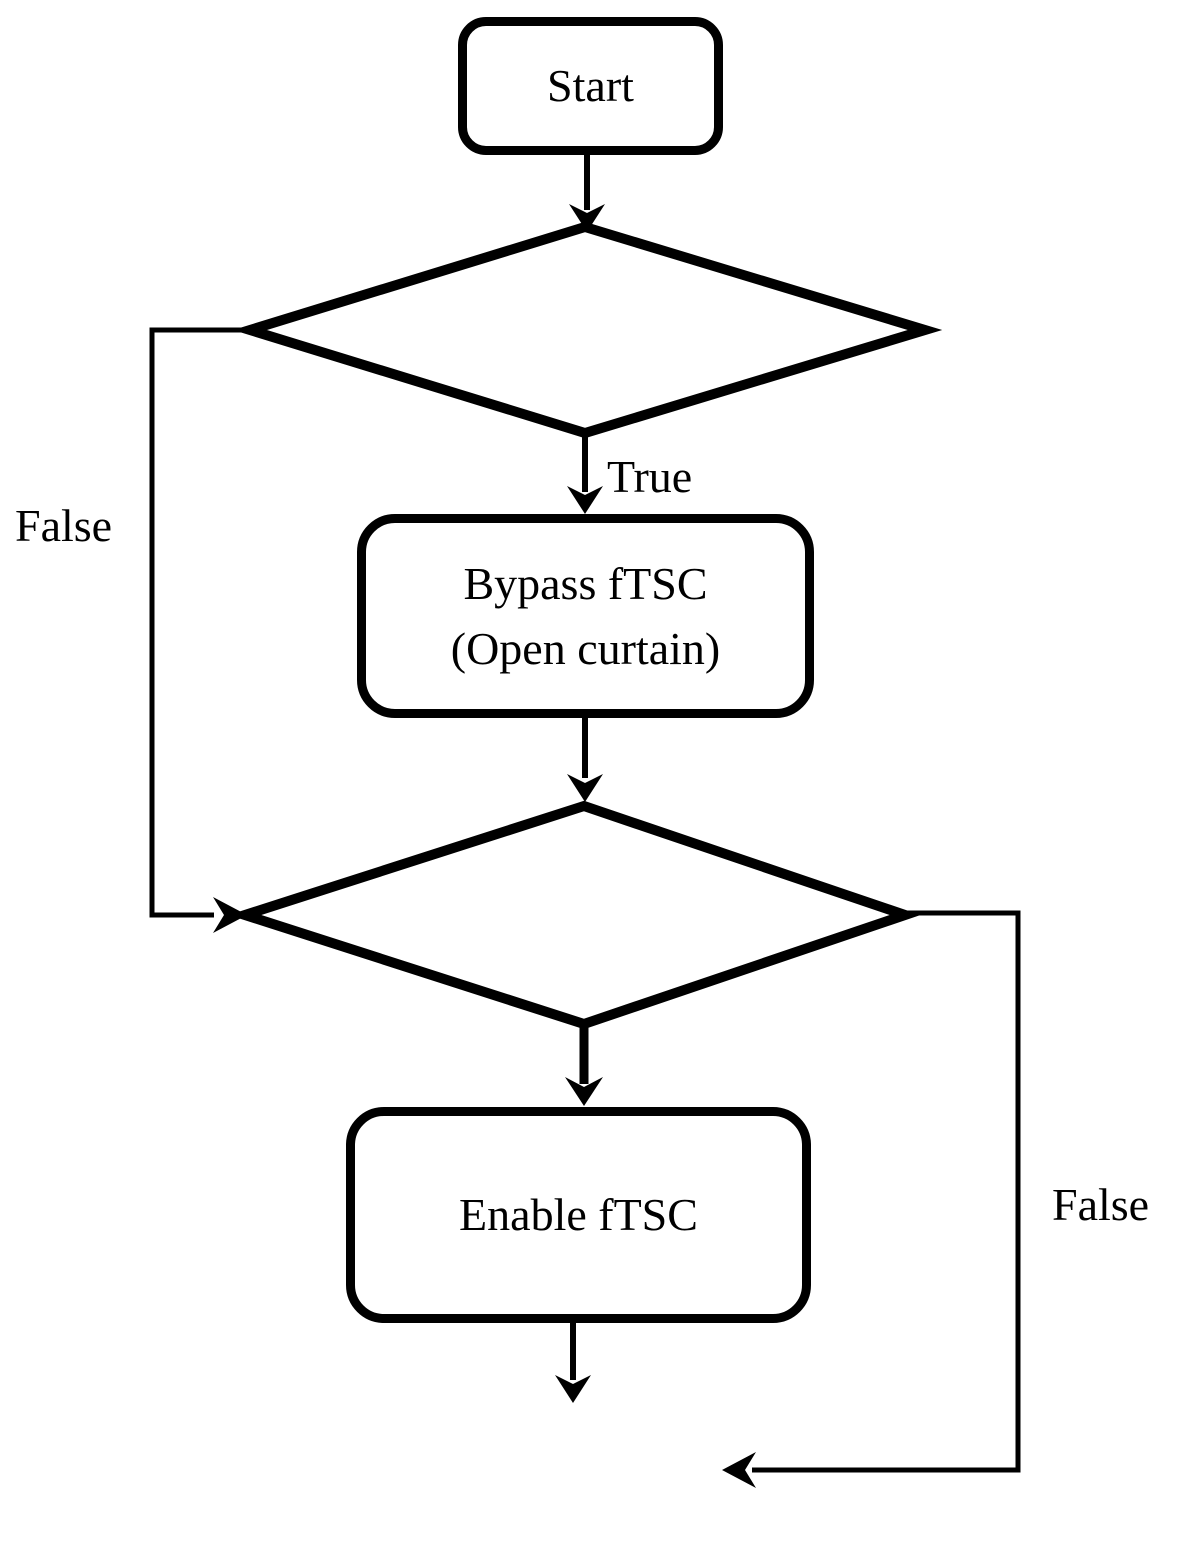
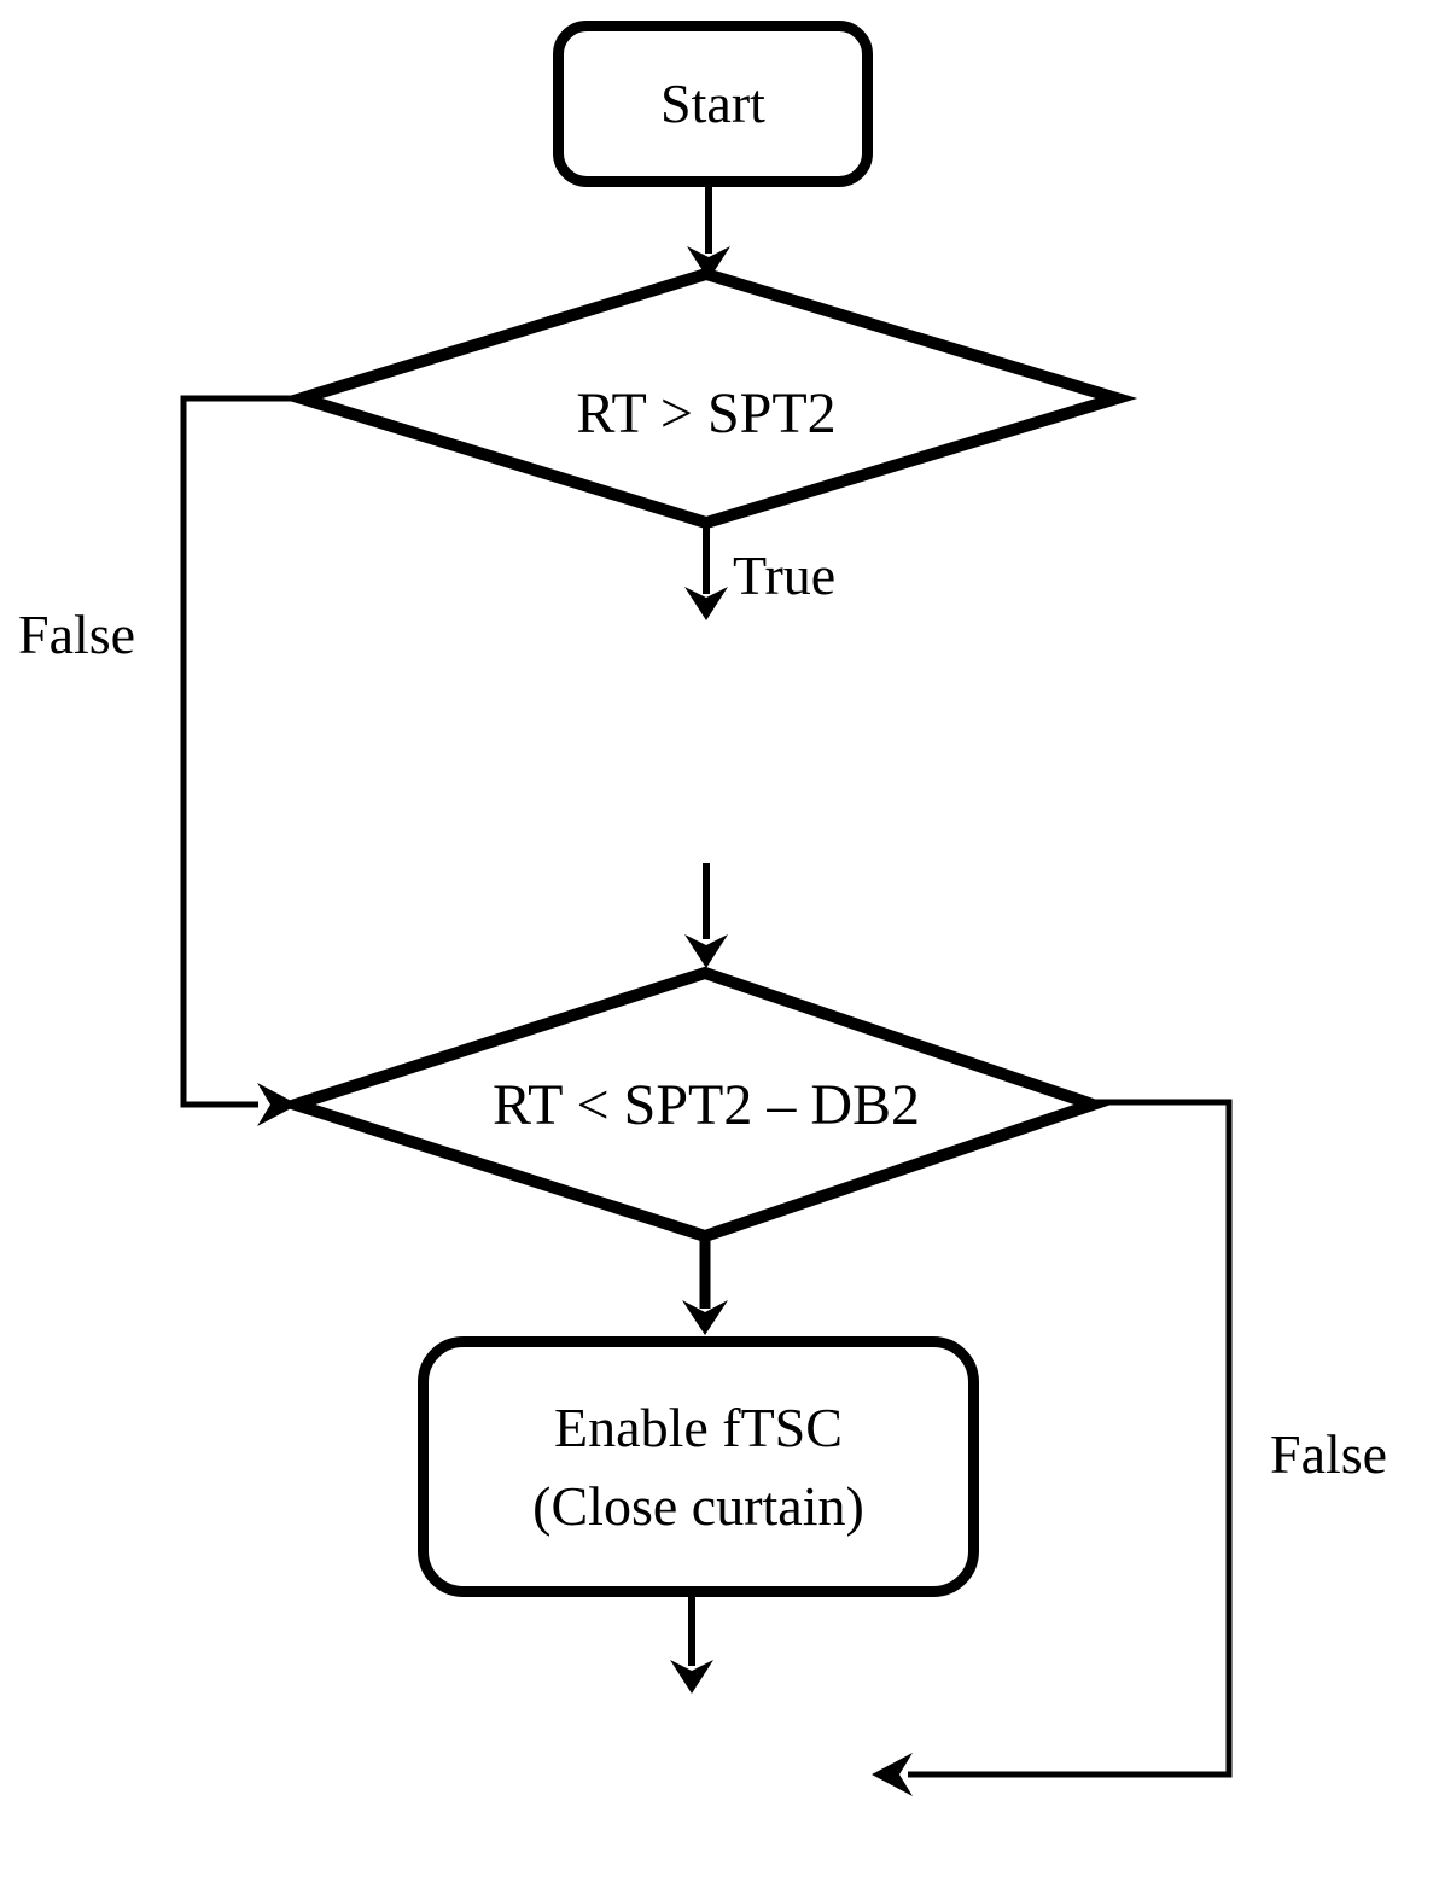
  Start
- Bypass fTSC
- (Open curtain)
  Enable fTSC
+ (Close curtain)
+ RT > SPT2
+ RT < SPT2 – DB2
  True
  False
  False
